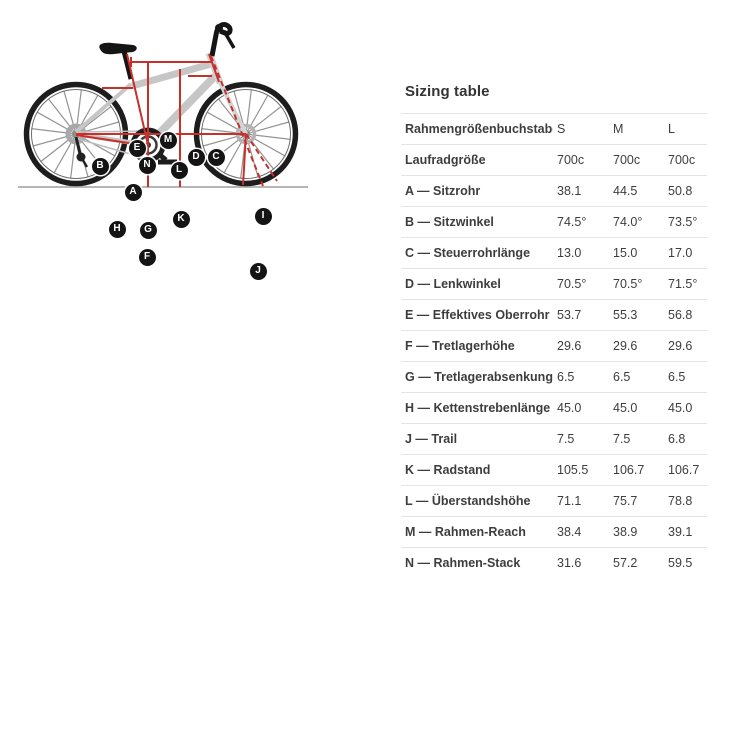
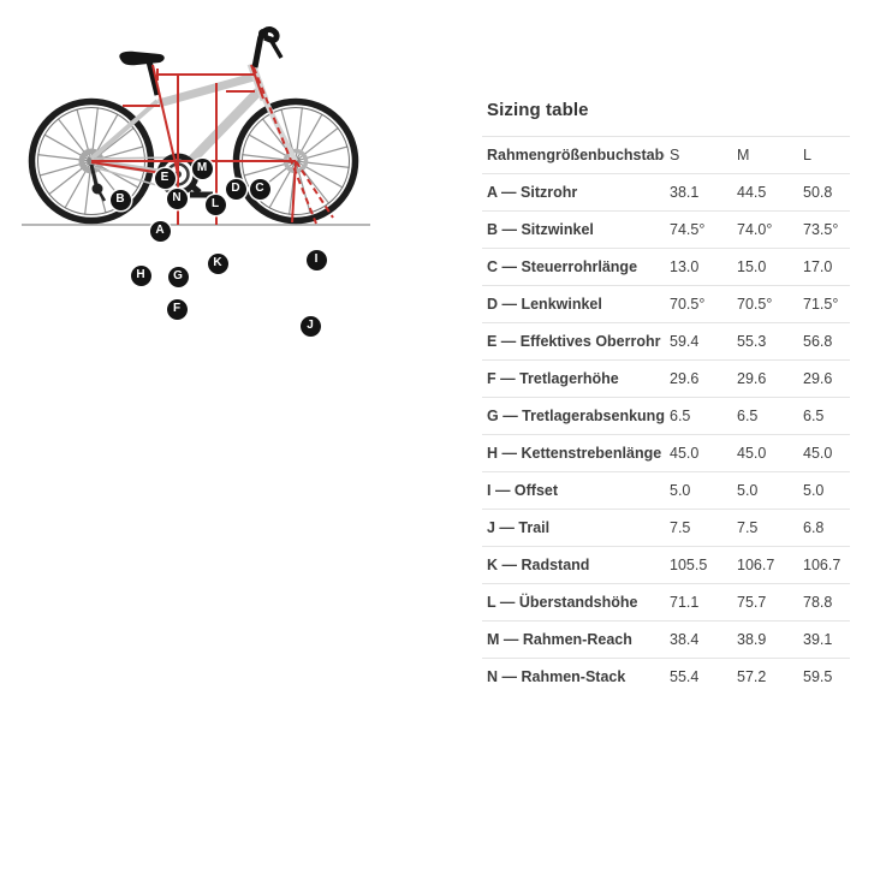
  A
  B
  C
  D
  E
  F
  G
  H
  I
  J
  K
  L
  M
  N
  Sizing table
  Rahmengrößenbuchstab	S	M	L
- Laufradgröße	700c	700c	700c
  A — Sitzrohr	38.1	44.5	50.8
  B — Sitzwinkel	74.5°	74.0°	73.5°
  C — Steuerrohrlänge	13.0	15.0	17.0
  D — Lenkwinkel	70.5°	70.5°	71.5°
- E — Effektives Oberrohr	53.7	55.3	56.8
+ E — Effektives Oberrohr	59.4	55.3	56.8
  F — Tretlagerhöhe	29.6	29.6	29.6
  G — Tretlagerabsenkung	6.5	6.5	6.5
  H — Kettenstrebenlänge	45.0	45.0	45.0
+ I — Offset	5.0	5.0	5.0
  J — Trail	7.5	7.5	6.8
  K — Radstand	105.5	106.7	106.7
  L — Überstandshöhe	71.1	75.7	78.8
  M — Rahmen-Reach	38.4	38.9	39.1
- N — Rahmen-Stack	31.6	57.2	59.5
+ N — Rahmen-Stack	55.4	57.2	59.5
